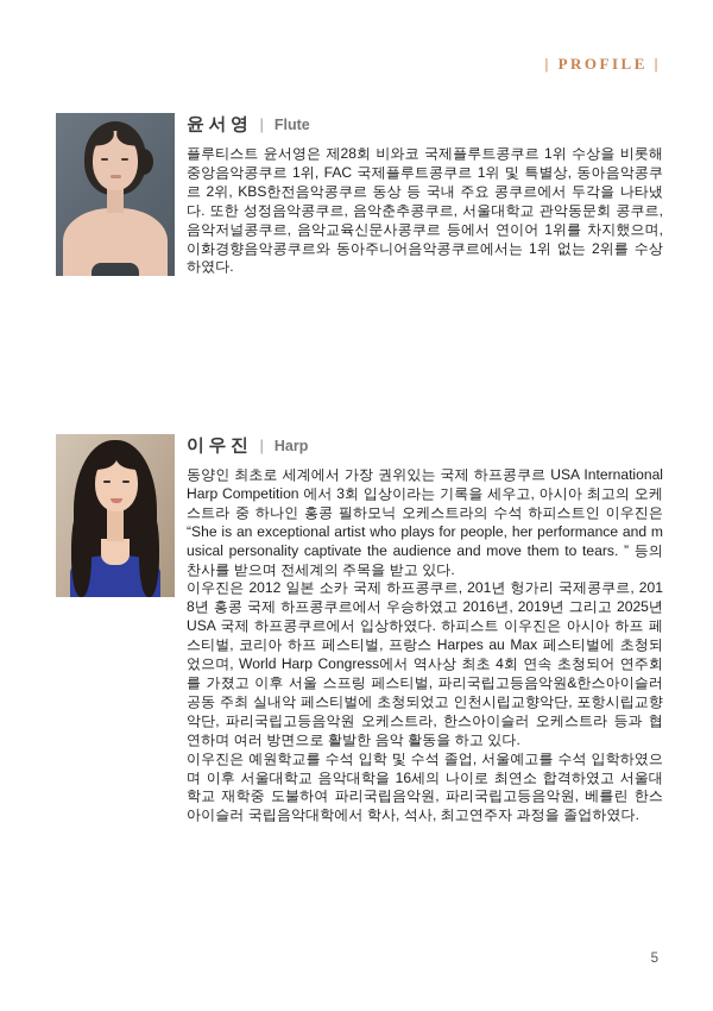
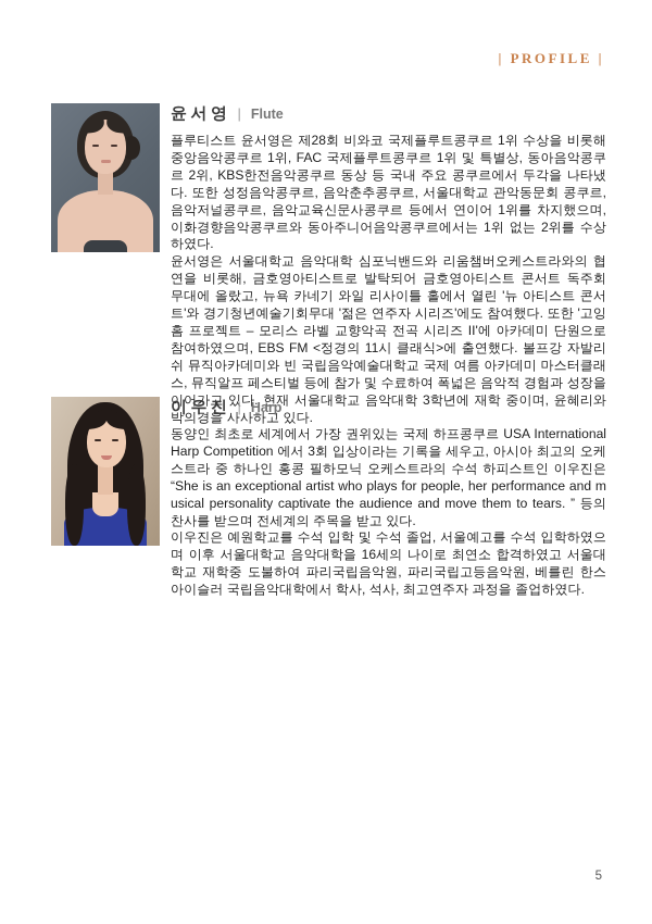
  | PROFILE |
  윤서영
  |
  Flute
  플루티스트 윤서영은 제28회 비와코 국제플루트콩쿠르 1위 수상을 비롯해 중앙음악콩쿠르 1위, FAC 국제플루트콩쿠르 1위 및 특별상, 동아음악콩쿠르 2위, KBS한전음악콩쿠르 동상 등 국내 주요 콩쿠르에서 두각을 나타냈다. 또한 성정음악콩쿠르, 음악춘추콩쿠르, 서울대학교 관악동문회 콩쿠르, 음악저널콩쿠르, 음악교육신문사콩쿠르 등에서 연이어 1위를 차지했으며, 이화경향음악콩쿠르와 동아주니어음악콩쿠르에서는 1위 없는 2위를 수상하였다.
+ 윤서영은 서울대학교 음악대학 심포닉밴드와 리움챔버오케스트라와의 협연을 비롯해, 금호영아티스트로 발탁되어 금호영아티스트 콘서트 독주회 무대에 올랐고, 뉴욕 카네기 와일 리사이틀 홀에서 열린 '뉴 아티스트 콘서트'와 경기청년예술기회무대 '젊은 연주자 시리즈'에도 참여했다. 또한 '고잉홈 프로젝트 – 모리스 라벨 교향악곡 전곡 시리즈 II'에 아카데미 단원으로 참여하였으며, EBS FM <정경의 11시 클래식>에 출연했다. 볼프강 자발리쉬 뮤직아카데미와 빈 국립음악예술대학교 국제 여름 아카데미 마스터클래스, 뮤직알프 페스티벌 등에 참가 및 수료하여 폭넓은 음악적 경험과 성장을 이어가고 있다. 현재 서울대학교 음악대학 3학년에 재학 중이며, 윤혜리와 박의경을 사사하고 있다.
  이우진
  |
  Harp
  동양인 최초로 세계에서 가장 권위있는 국제 하프콩쿠르 USA International Harp Competition 에서 3회 입상이라는 기록을 세우고, 아시아 최고의 오케스트라 중 하나인 홍콩 필하모닉 오케스트라의 수석 하피스트인 이우진은 “She is an exceptional artist who plays for people, her performance and musical personality captivate the audience and move them to tears. ” 등의 찬사를 받으며 전세계의 주목을 받고 있다.
- 이우진은 2012 일본 소카 국제 하프콩쿠르, 201년 헝가리 국제콩쿠르, 2018년 홍콩 국제 하프콩쿠르에서 우승하였고 2016년, 2019년 그리고 2025년 USA 국제 하프콩쿠르에서 입상하였다. 하피스트 이우진은 아시아 하프 페스티벌, 코리아 하프 페스티벌, 프랑스 Harpes au Max 페스티벌에 초청되었으며, World Harp Congress에서 역사상 최초 4회 연속 초청되어 연주회를 가졌고 이후 서울 스프링 페스티벌, 파리국립고등음악원&한스아이슬러 공동 주최 실내악 페스티벌에 초청되었고 인천시립교향악단, 포항시립교향악단, 파리국립고등음악원 오케스트라, 한스아이슬러 오케스트라 등과 협연하며 여러 방면으로 활발한 음악 활동을 하고 있다.
  이우진은 예원학교를 수석 입학 및 수석 졸업, 서울예고를 수석 입학하였으며 이후 서울대학교 음악대학을 16세의 나이로 최연소 합격하였고 서울대학교 재학중 도불하여 파리국립음악원, 파리국립고등음악원, 베를린 한스아이슬러 국립음악대학에서 학사, 석사, 최고연주자 과정을 졸업하였다.
  5
